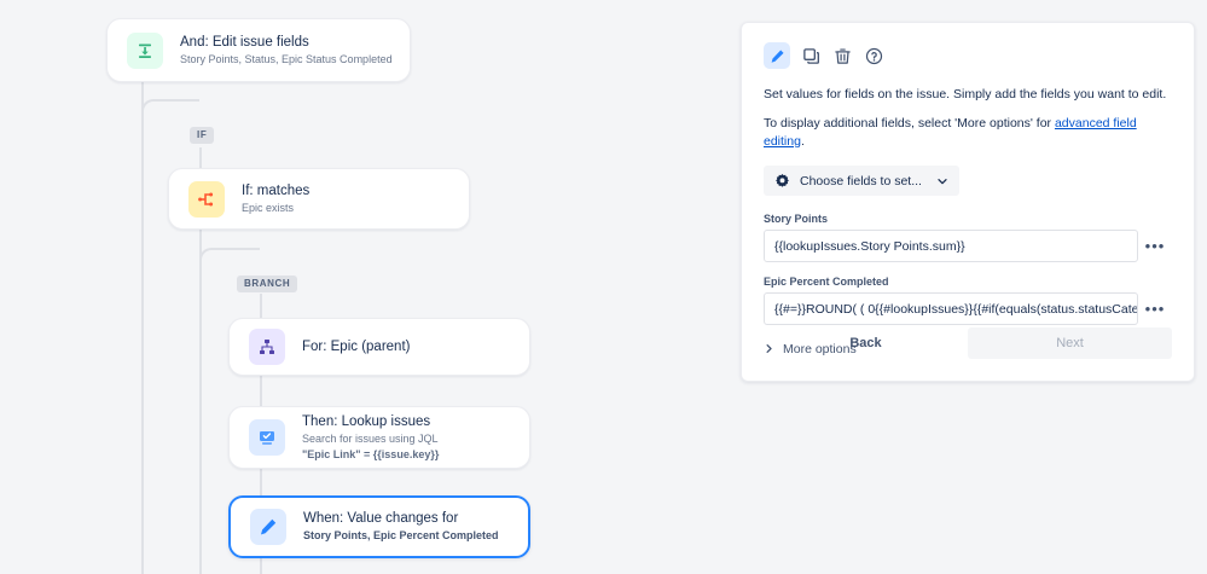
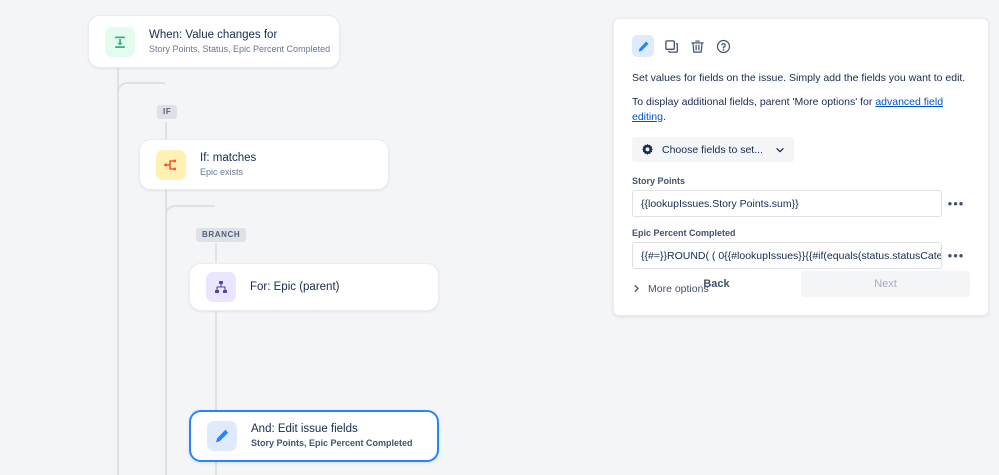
  IF
  BRANCH
- And: Edit issue fields
+ When: Value changes for
- Story Points, Status, Epic Status Completed
+ Story Points, Status, Epic Percent Completed
  If: matches
  Epic exists
  For: Epic (parent)
- Then: Lookup issues
- Search for issues using JQL
- "Epic Link" = {{issue.key}}
- When: Value changes for
+ And: Edit issue fields
  Story Points, Epic Percent Completed
  Set values for fields on the issue. Simply add the fields you want to edit.
- To display additional fields, select 'More options' for advanced field editing.
+ To display additional fields, parent 'More options' for advanced field editing.
  Choose fields to set...
  Story Points
  {{lookupIssues.Story Points.sum}}
  •••
  Epic Percent Completed
  {{#=}}ROUND( ( 0{{#lookupIssues}}{{#if(equals(status.statusCate
  •••
  More options
  Back
  Next
